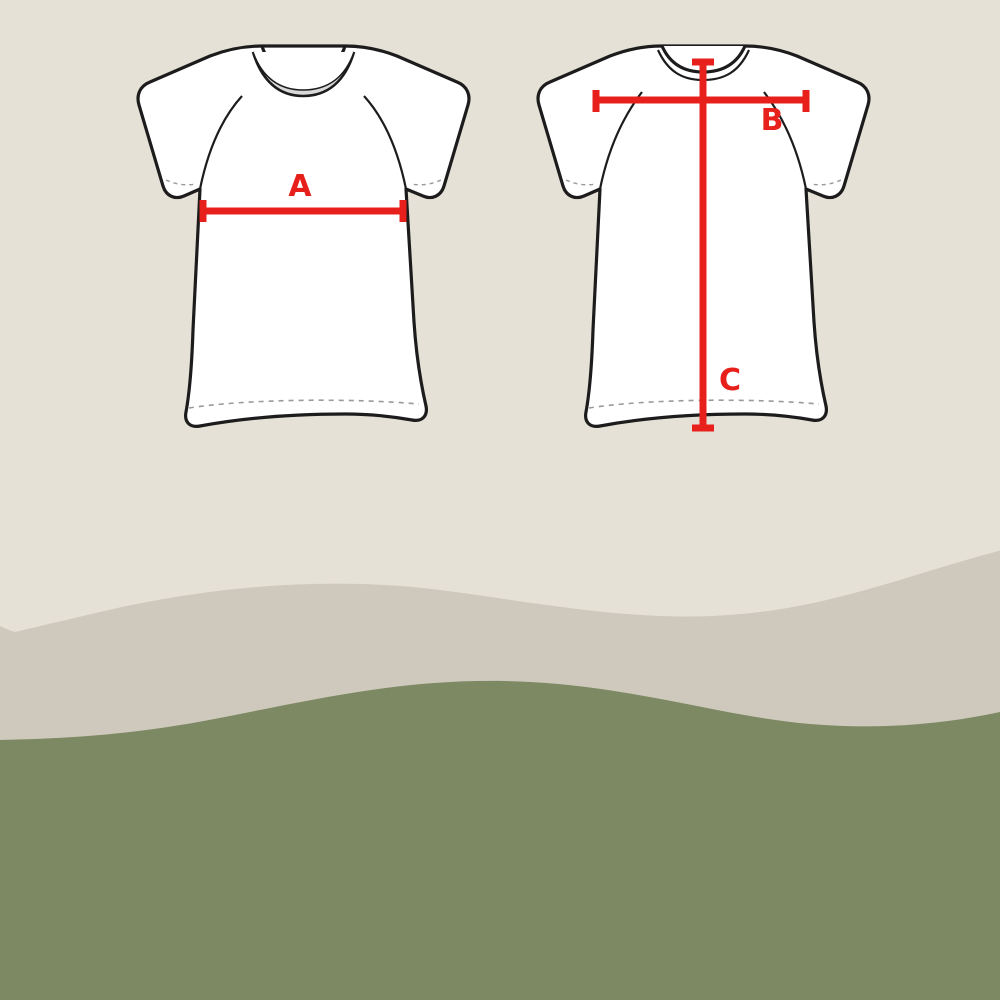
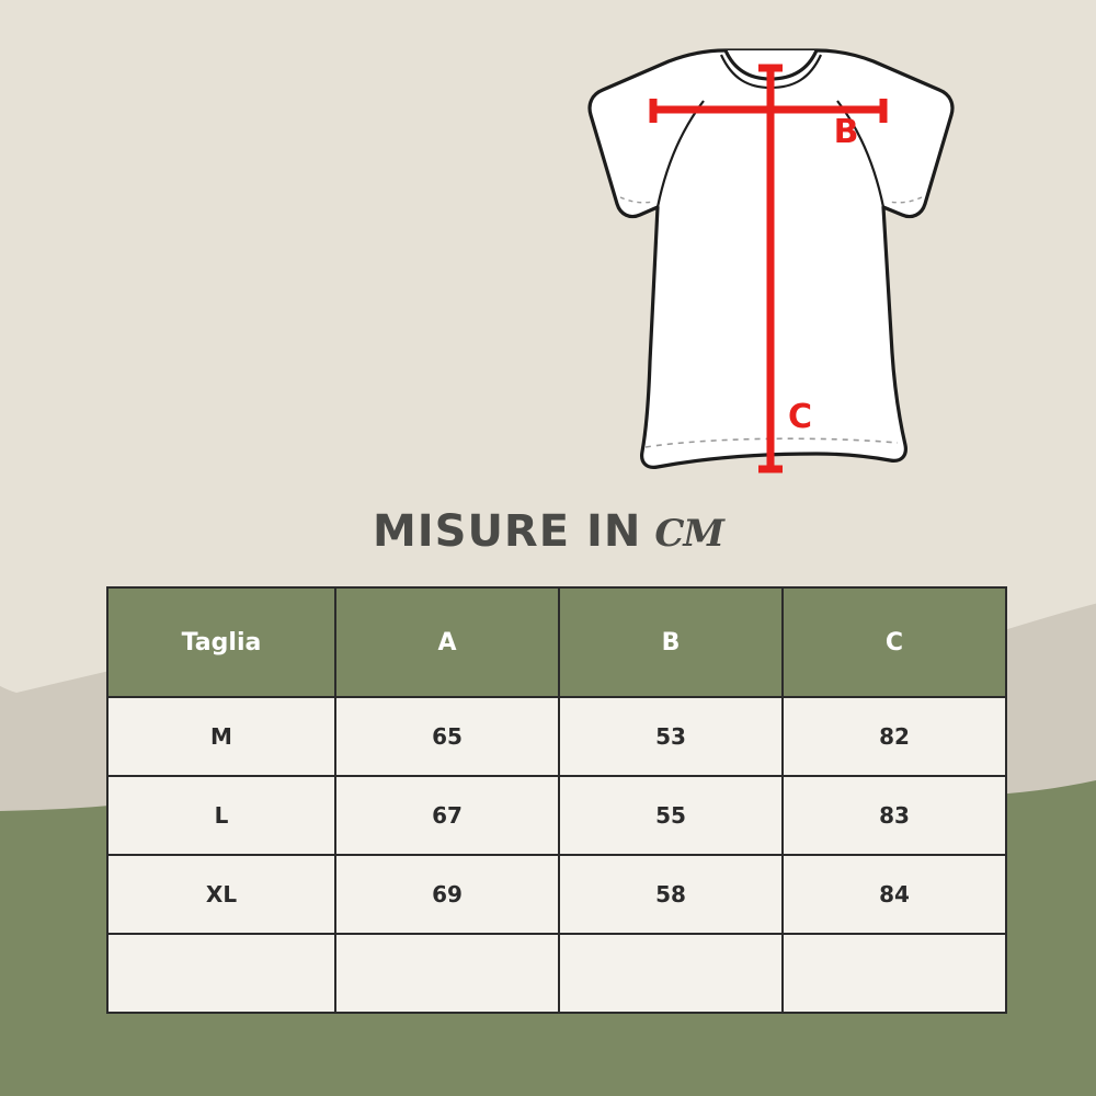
- A
  B
  C
+ MISURE IN CM
+ Taglia	A	B	C
+ M	65	53	82
+ L	67	55	83
+ XL	69	58	84
